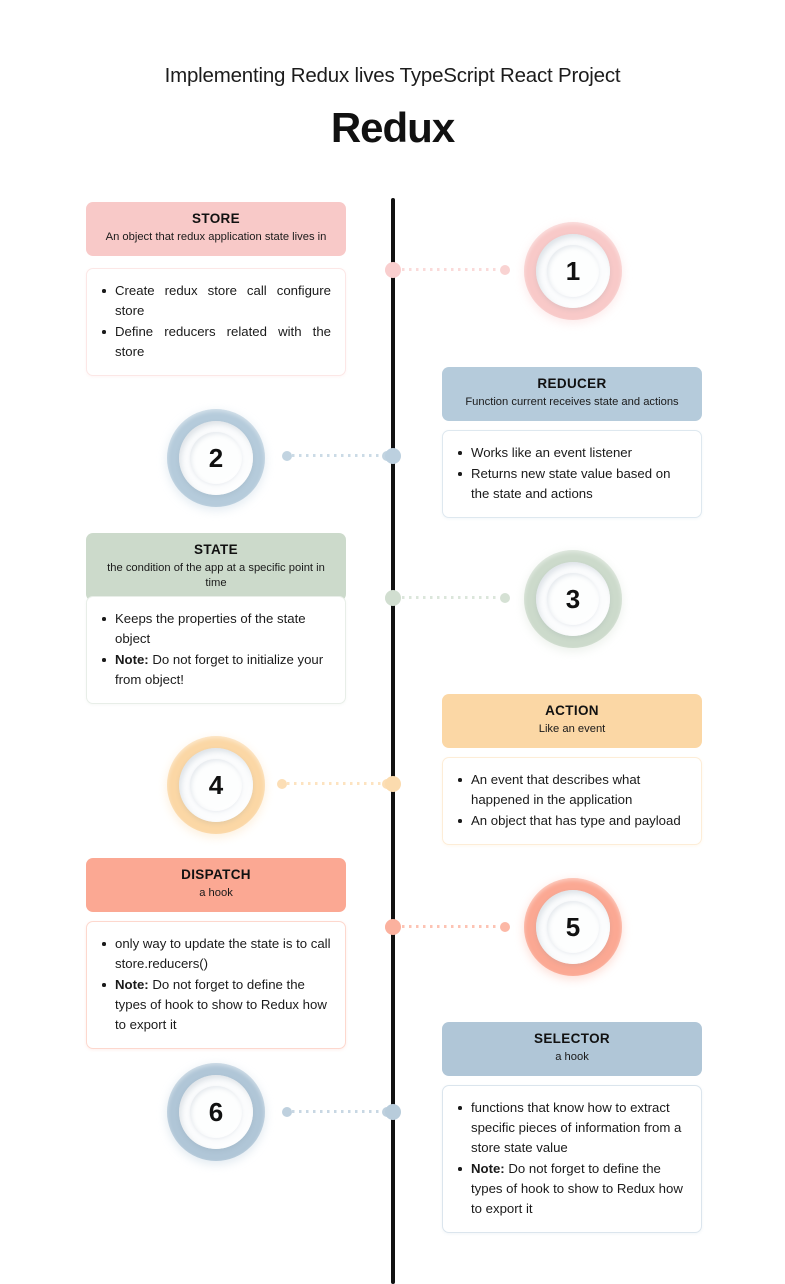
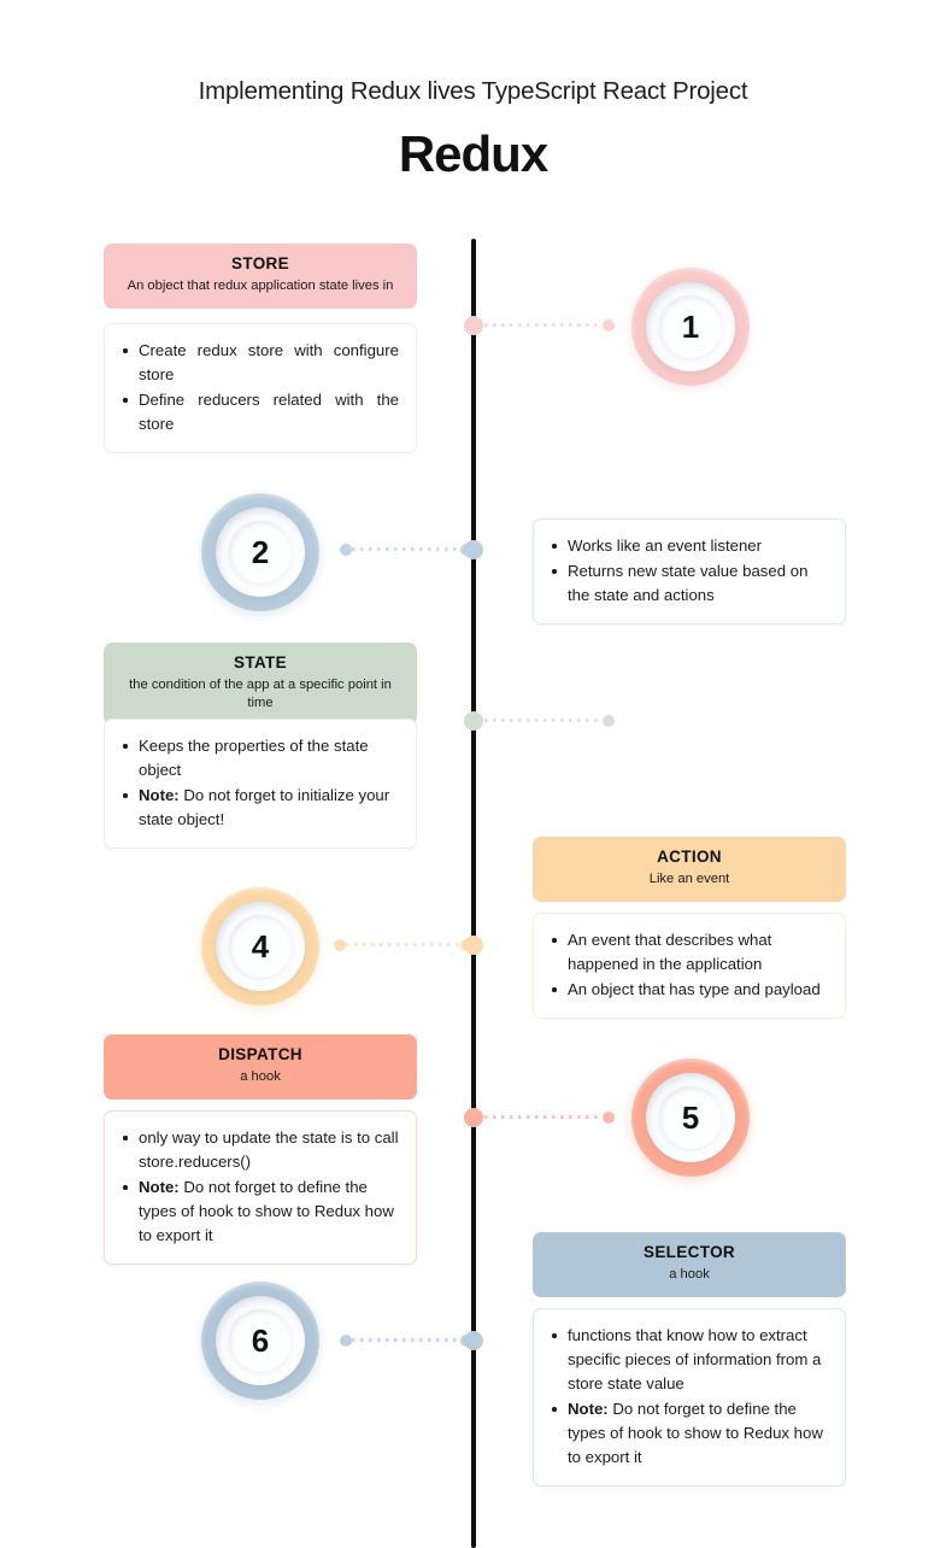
  Implementing Redux lives TypeScript React Project
  Redux
  STORE
  An object that redux application state lives in
- Create redux store call configure store
+ Create redux store with configure store
  Define reducers related with the store
  1
- REDUCER
- Function current receives state and actions
  Works like an event listener
  Returns new state value based on the state and actions
  2
  STATE
  the condition of the app at a specific point in time
  Keeps the properties of the state object
- Note: Do not forget to initialize your from object!
+ Note: Do not forget to initialize your state object!
- 3
  ACTION
  Like an event
  An event that describes what happened in the application
  An object that has type and payload
  4
  DISPATCH
  a hook
  only way to update the state is to call store.reducers()
  Note: Do not forget to define the types of hook to show to Redux how to export it
  5
  SELECTOR
  a hook
  functions that know how to extract specific pieces of information from a store state value
  Note: Do not forget to define the types of hook to show to Redux how to export it
  6
